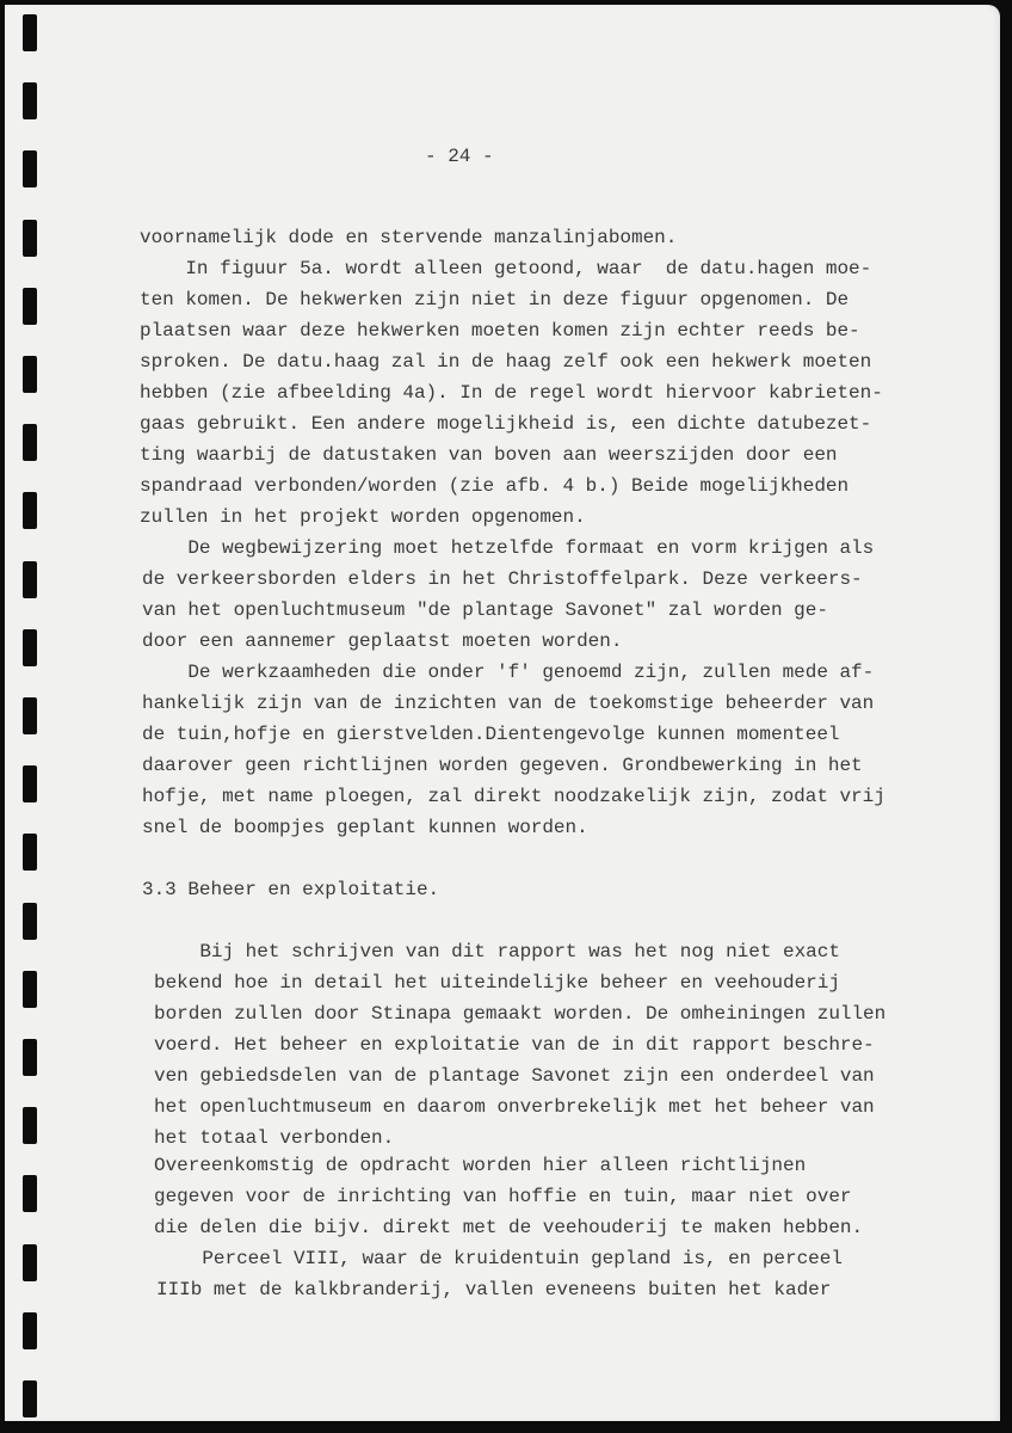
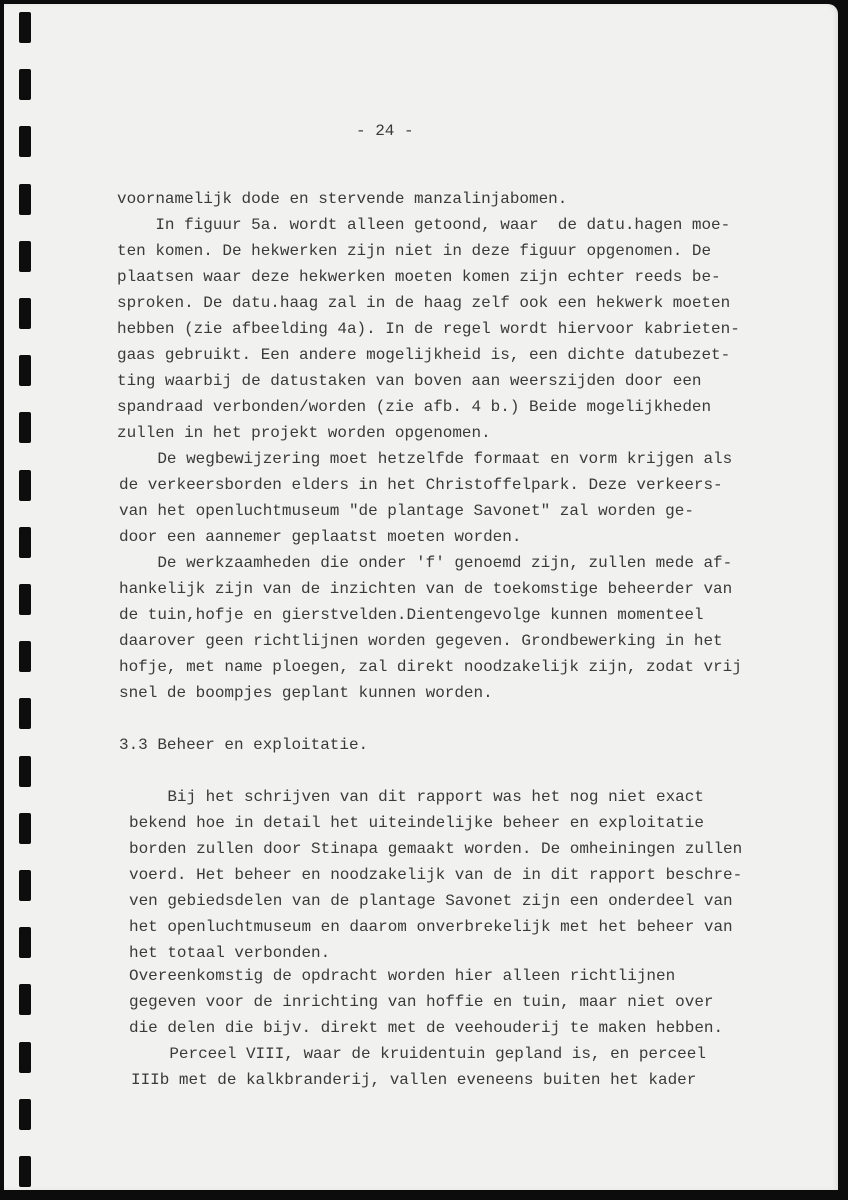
  - 24 -
  voornamelijk dode en stervende manzalinjabomen.
  In figuur 5a. wordt alleen getoond, waar de datu.hagen moe-
  ten komen. De hekwerken zijn niet in deze figuur opgenomen. De
  plaatsen waar deze hekwerken moeten komen zijn echter reeds be-
  sproken. De datu.haag zal in de haag zelf ook een hekwerk moeten
  hebben (zie afbeelding 4a). In de regel wordt hiervoor kabrieten-
  gaas gebruikt. Een andere mogelijkheid is, een dichte datubezet-
  ting waarbij de datustaken van boven aan weerszijden door een
  spandraad verbonden/worden (zie afb. 4 b.) Beide mogelijkheden
  zullen in het projekt worden opgenomen.
  De wegbewijzering moet hetzelfde formaat en vorm krijgen als
  de verkeersborden elders in het Christoffelpark. Deze verkeers-
  van het openluchtmuseum "de plantage Savonet" zal worden ge-
  door een aannemer geplaatst moeten worden.
  De werkzaamheden die onder 'f' genoemd zijn, zullen mede af-
  hankelijk zijn van de inzichten van de toekomstige beheerder van
  de tuin,hofje en gierstvelden.Dientengevolge kunnen momenteel
  daarover geen richtlijnen worden gegeven. Grondbewerking in het
  hofje, met name ploegen, zal direkt noodzakelijk zijn, zodat vrij
  snel de boompjes geplant kunnen worden.
  3.3 Beheer en exploitatie.
  Bij het schrijven van dit rapport was het nog niet exact
- bekend hoe in detail het uiteindelijke beheer en veehouderij
+ bekend hoe in detail het uiteindelijke beheer en exploitatie
  borden zullen door Stinapa gemaakt worden. De omheiningen zullen
- voerd. Het beheer en exploitatie van de in dit rapport beschre-
+ voerd. Het beheer en noodzakelijk van de in dit rapport beschre-
  ven gebiedsdelen van de plantage Savonet zijn een onderdeel van
  het openluchtmuseum en daarom onverbrekelijk met het beheer van
  het totaal verbonden.
  Overeenkomstig de opdracht worden hier alleen richtlijnen
  gegeven voor de inrichting van hoffie en tuin, maar niet over
  die delen die bijv. direkt met de veehouderij te maken hebben.
  Perceel VIII, waar de kruidentuin gepland is, en perceel
  IIIb met de kalkbranderij, vallen eveneens buiten het kader
